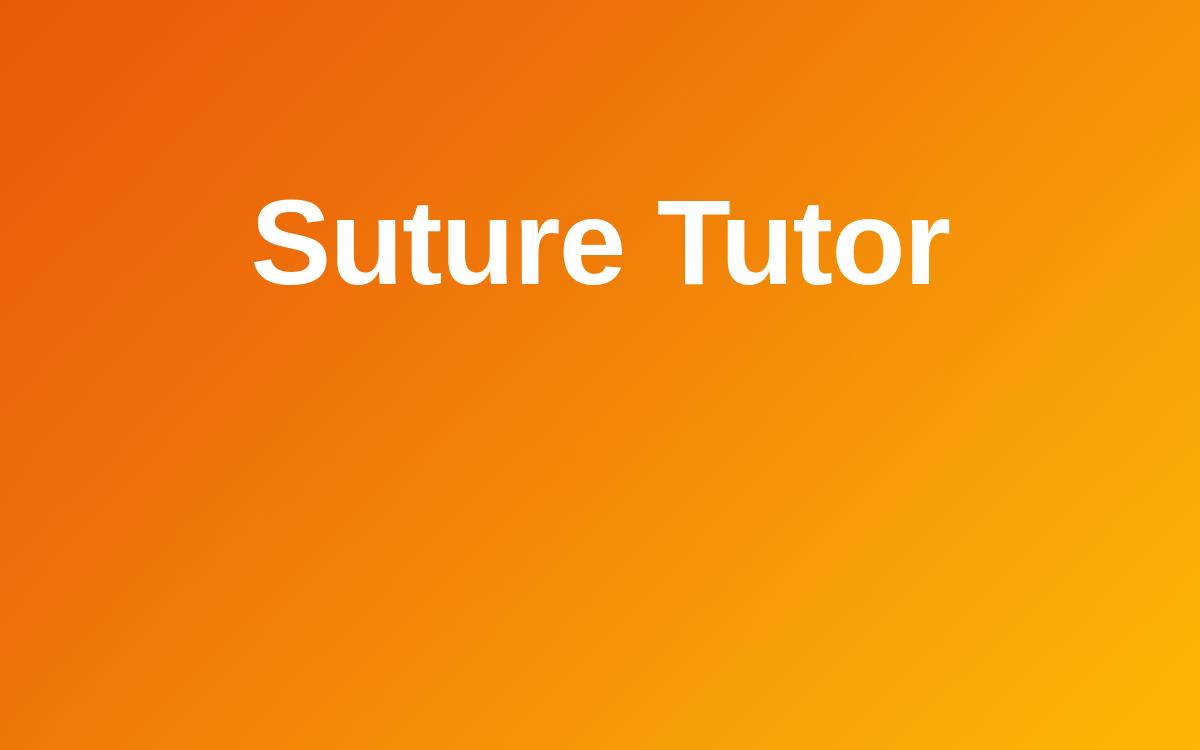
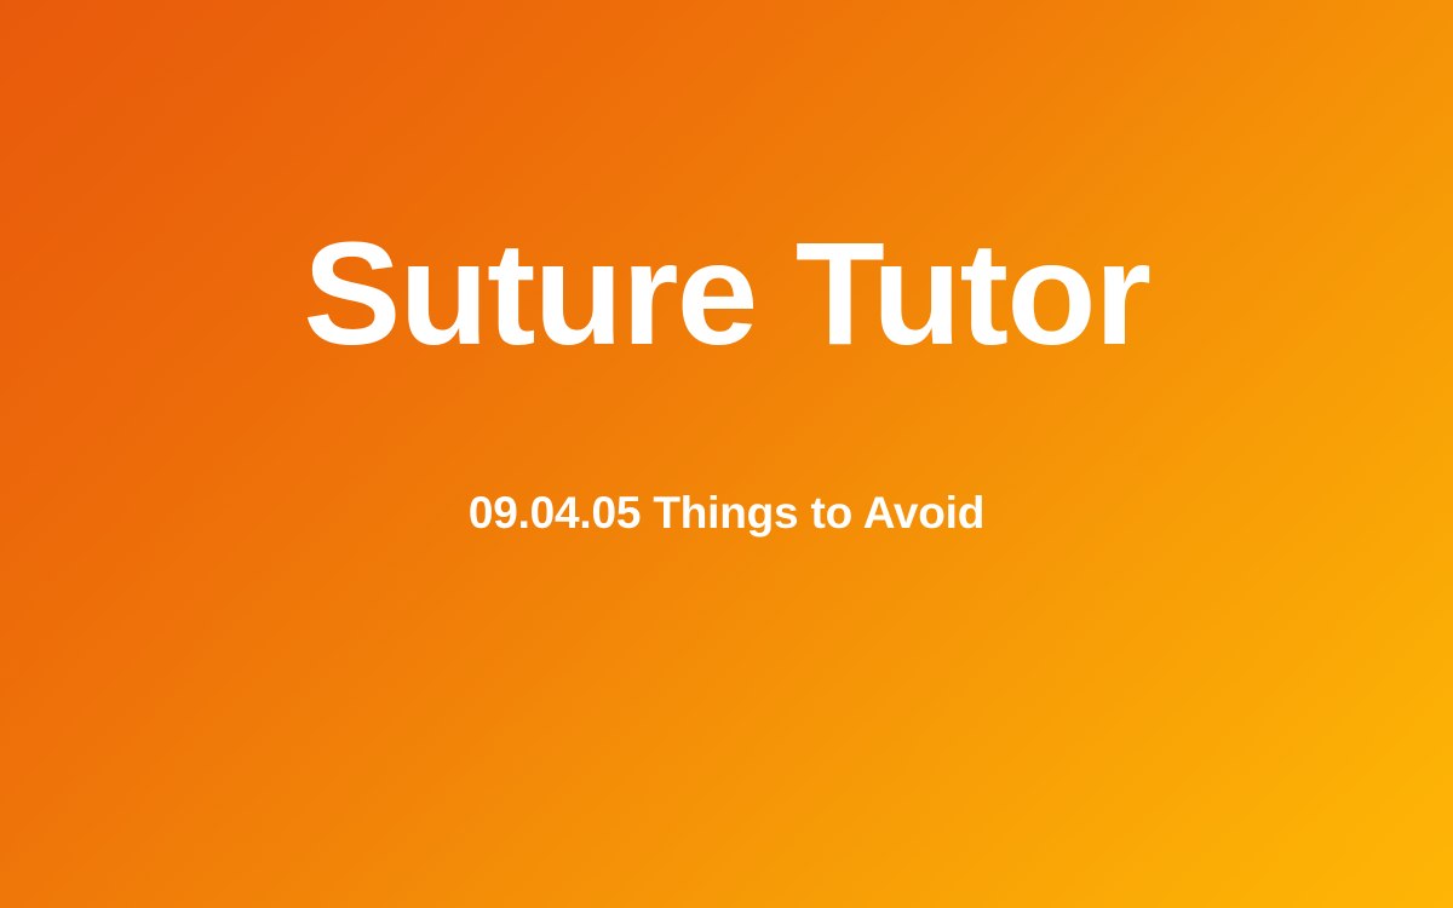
  Suture Tutor
+ 09.04.05 Things to Avoid
